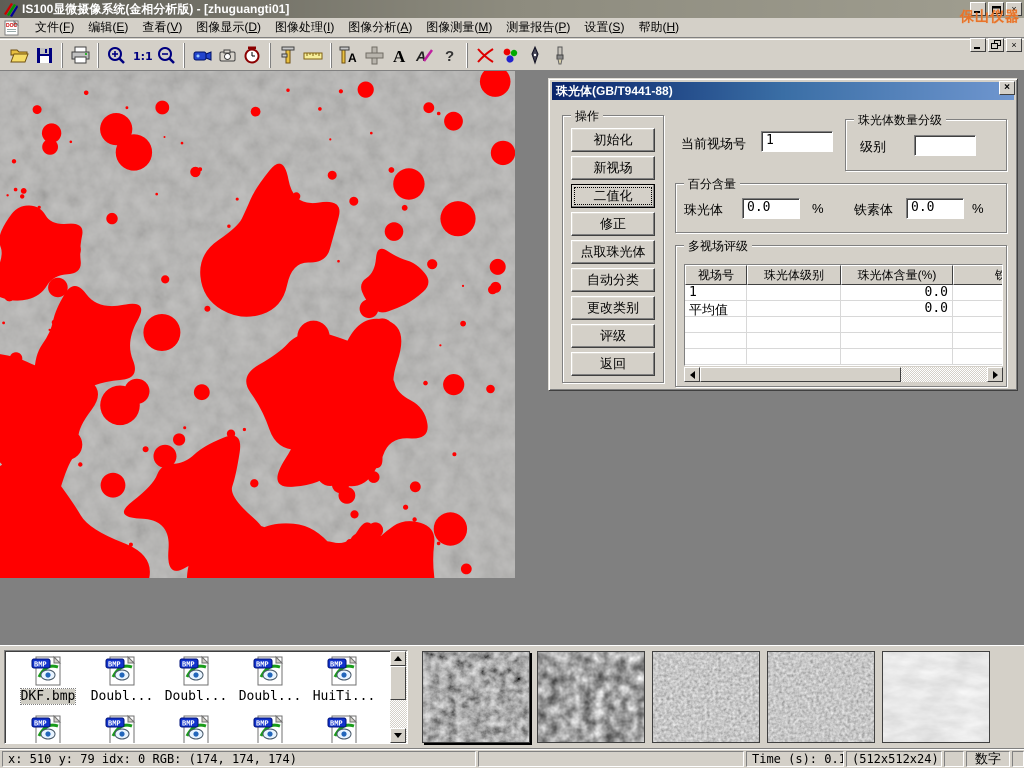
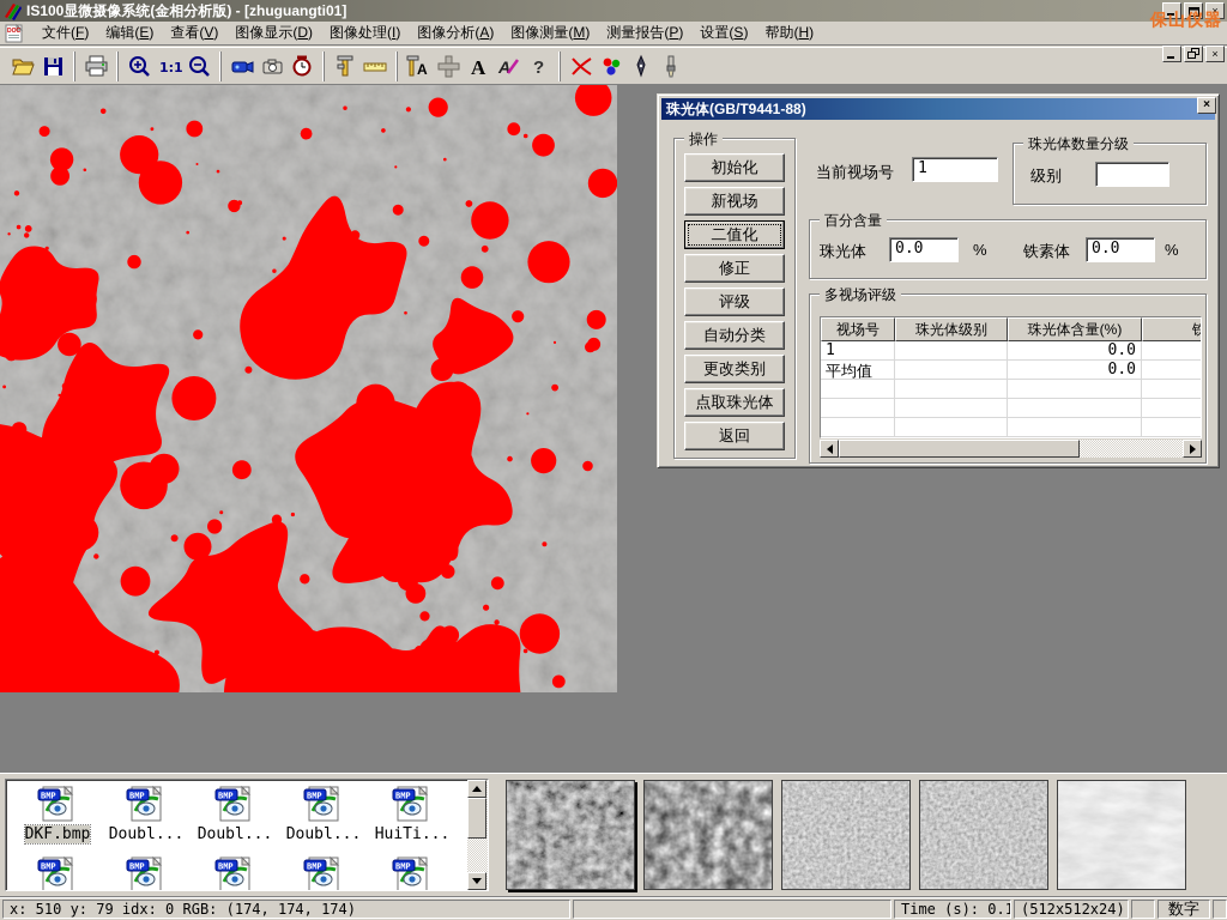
  IS100显微摄像系统(金相分析版) - [zhuguangti01]
  ×
  保山仪器
  文件(F)
  编辑(E)
  查看(V)
  图像显示(D)
  图像处理(I)
  图像分析(A)
  图像测量(M)
  测量报告(P)
  设置(S)
  帮助(H)
  ×
  1:1
  A
  A
  A
  ?
  珠光体(GB/T9441-88)
  ×
  操作
  初始化
  新视场
  二值化
  修正
- 点取珠光体
+ 评级
  自动分类
  更改类别
- 评级
+ 点取珠光体
  返回
  当前视场号
  1
  珠光体数量分级
  级别
  百分含量
  珠光体
  0.0
  %
  铁素体
  0.0
  %
  多视场评级
  视场号
  珠光体级别
  珠光体含量(%)
  1
  0.0
  平均值
  0.0
  DKF.bmp
  Doubl...
  Doubl...
  Doubl...
  HuiTi...
  x: 510 y: 79 idx: 0 RGB: (174, 174, 174)
  Time (s): 0.1
  (512x512x24)
  数字
